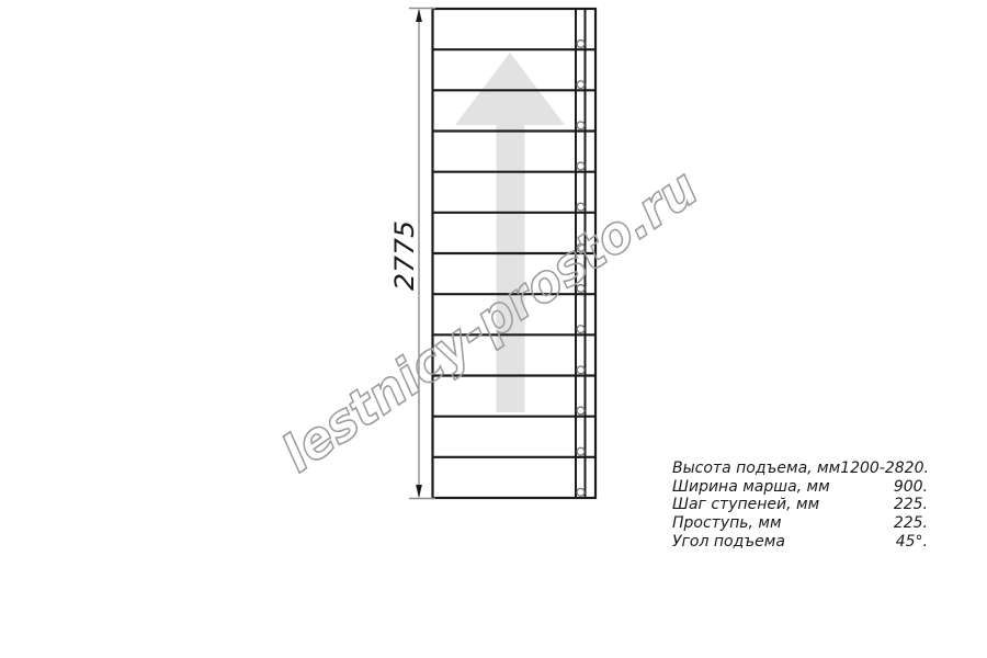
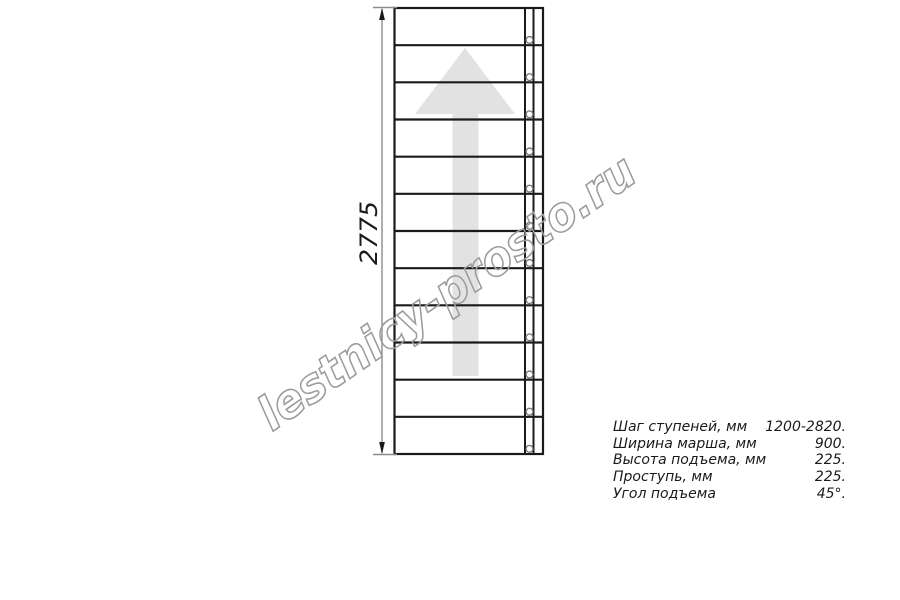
- Высота подъема, мм
+ Шаг ступеней, мм
  1200-2820.
  Ширина марша, мм
  900.
- Шаг ступеней, мм
+ Высота подъема, мм
  225.
  Проступь, мм
  225.
  Угол подъема
  45°.
